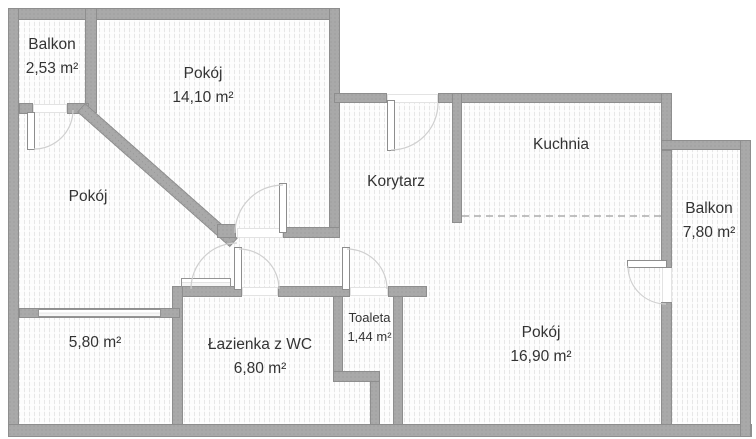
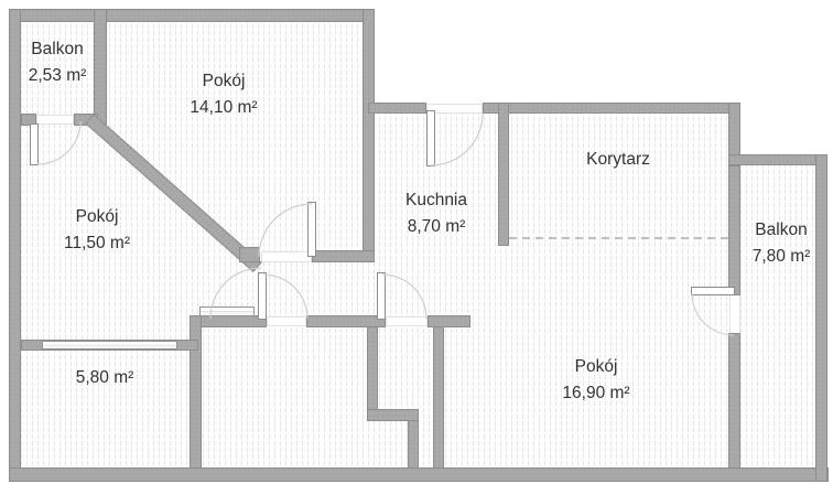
  Balkon
  2,53 m²
  Pokój
  14,10 m²
  Pokój
+ 11,50 m²
- Korytarz
+ Kuchnia
+ 8,70 m²
- Kuchnia
+ Korytarz
  Balkon
  7,80 m²
  5,80 m²
- Łazienka z WC
- 6,80 m²
- Toaleta
- 1,44 m²
  Pokój
  16,90 m²
